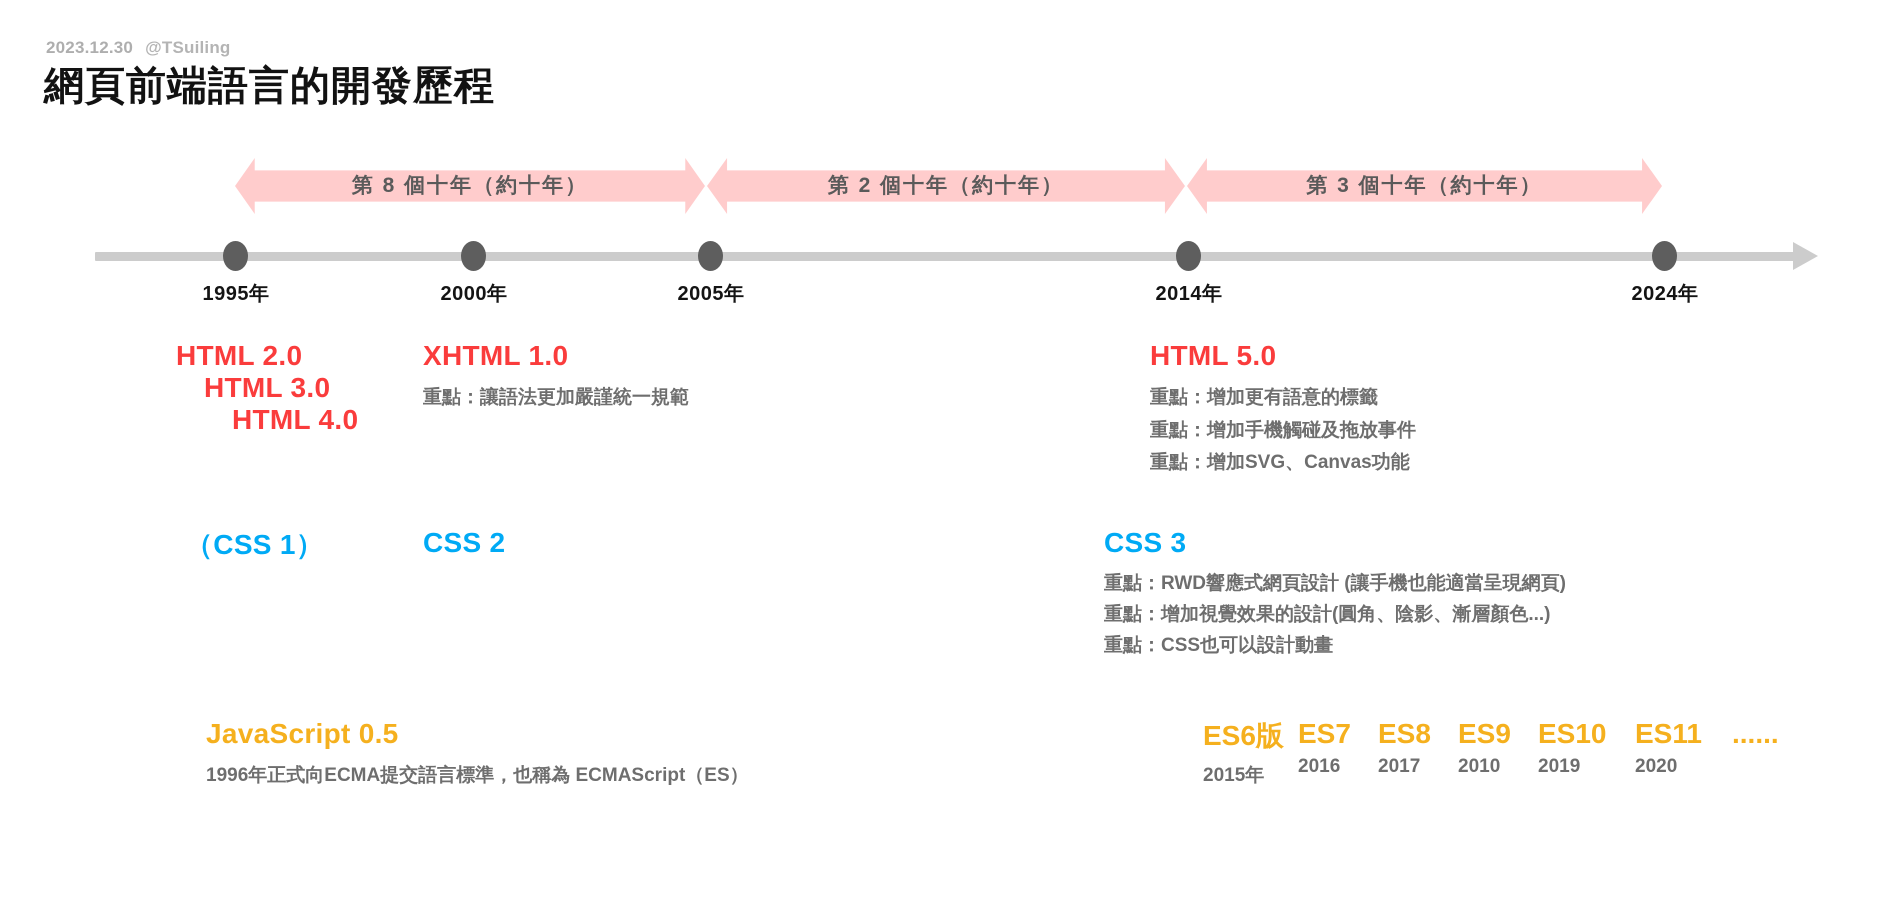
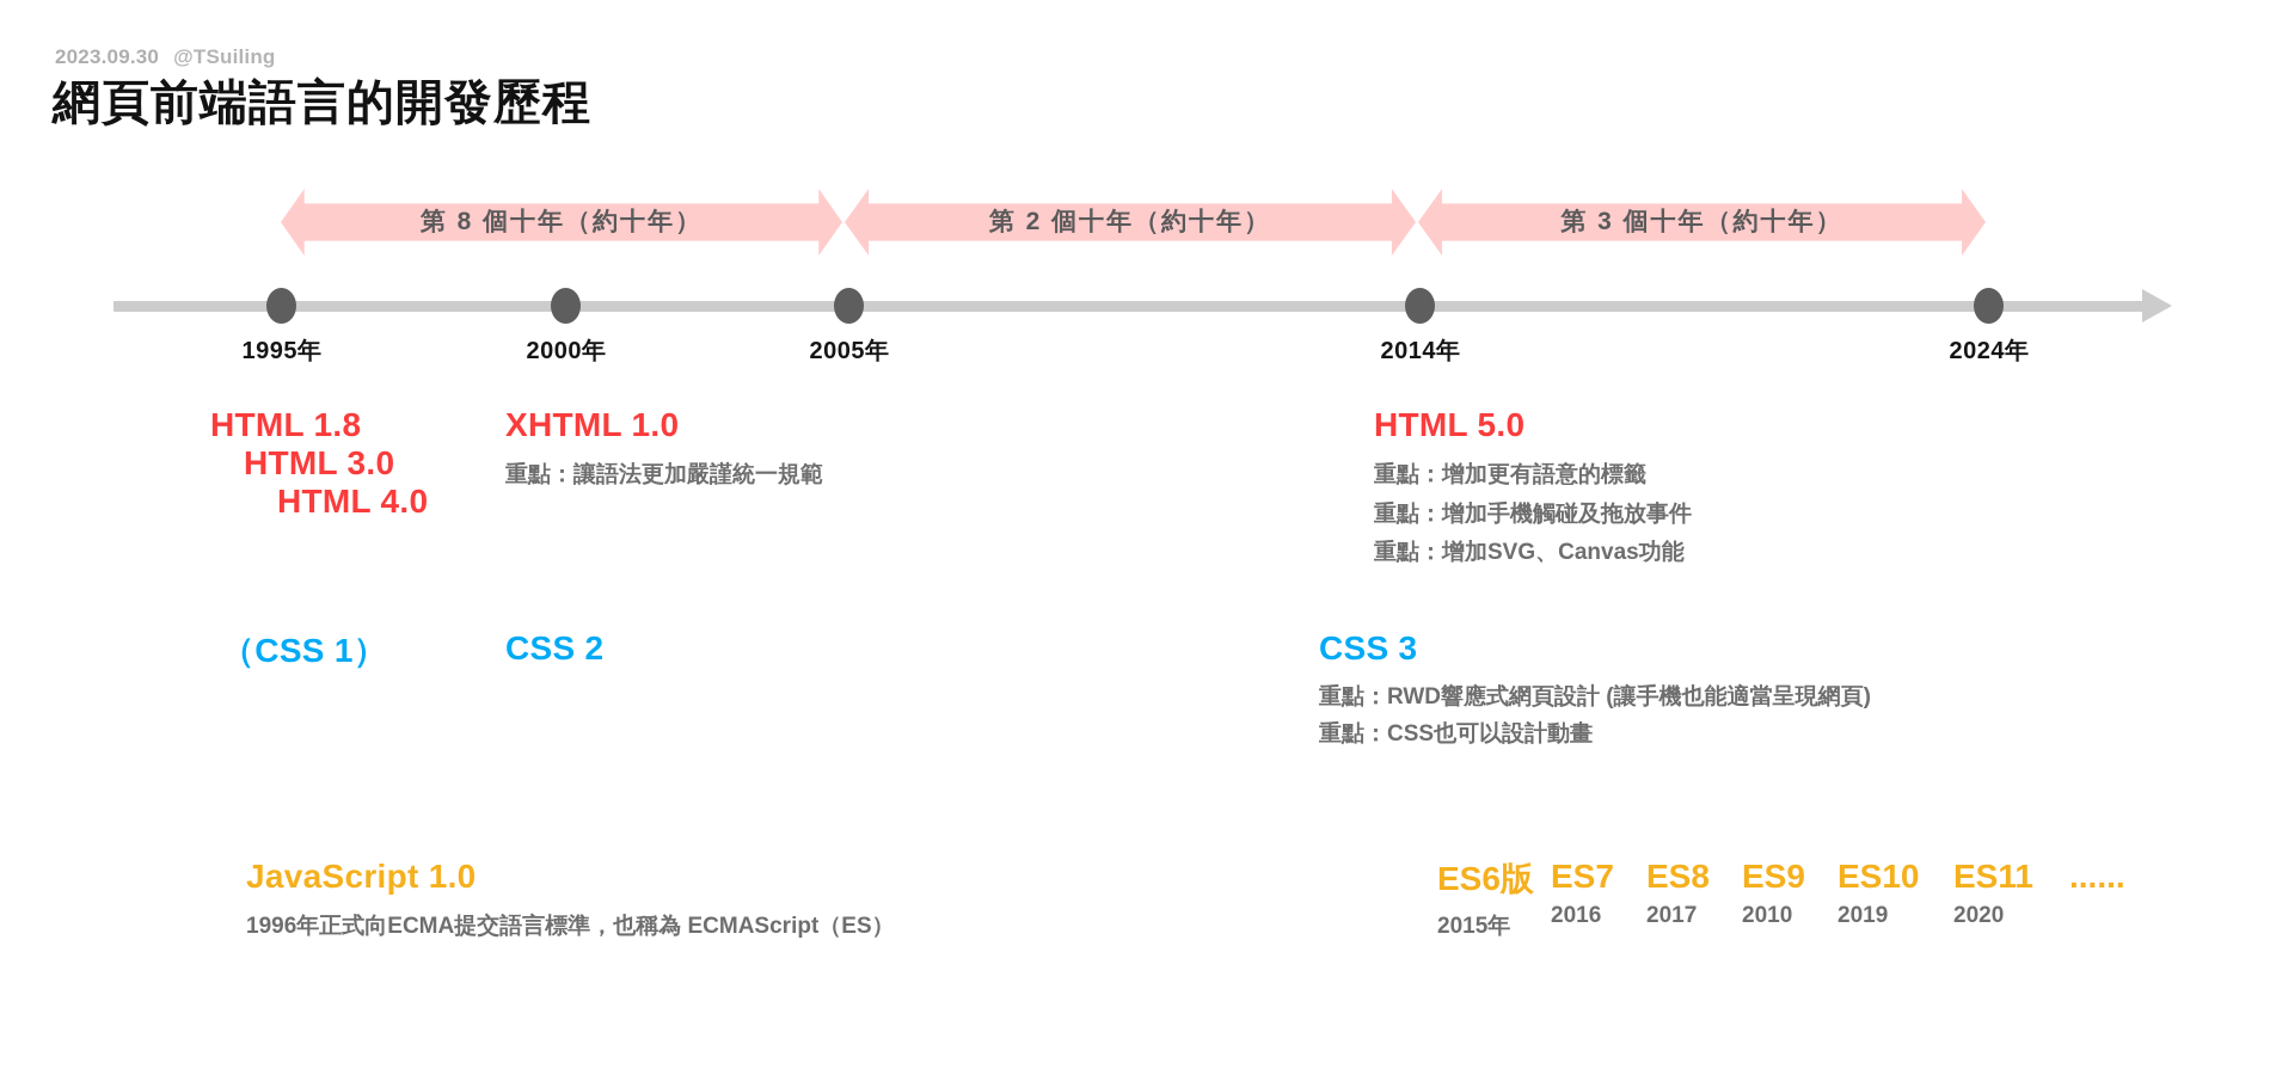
- 2023.12.30 @TSuiling
+ 2023.09.30 @TSuiling
  網頁前端語言的開發歷程
  第 8 個十年（約十年）
  第 2 個十年（約十年）
  第 3 個十年（約十年）
  1995年
  2000年
  2005年
  2014年
  2024年
- HTML 2.0
+ HTML 1.8
  HTML 3.0
  HTML 4.0
  XHTML 1.0
  重點：讓語法更加嚴謹統一規範
  HTML 5.0
  重點：增加更有語意的標籤
  重點：增加手機觸碰及拖放事件
  重點：增加SVG、Canvas功能
  （CSS 1）
  CSS 2
  CSS 3
  重點：RWD響應式網頁設計 (讓手機也能適當呈現網頁)
- 重點：增加視覺效果的設計(圓角、陰影、漸層顏色...)
  重點：CSS也可以設計動畫
- JavaScript 0.5
+ JavaScript 1.0
  1996年正式向ECMA提交語言標準，也稱為 ECMAScript（ES）
  ES6版
  2015年
  ES7
  2016
  ES8
  2017
  ES9
  2010
  ES10
  2019
  ES11
  2020
  ......
